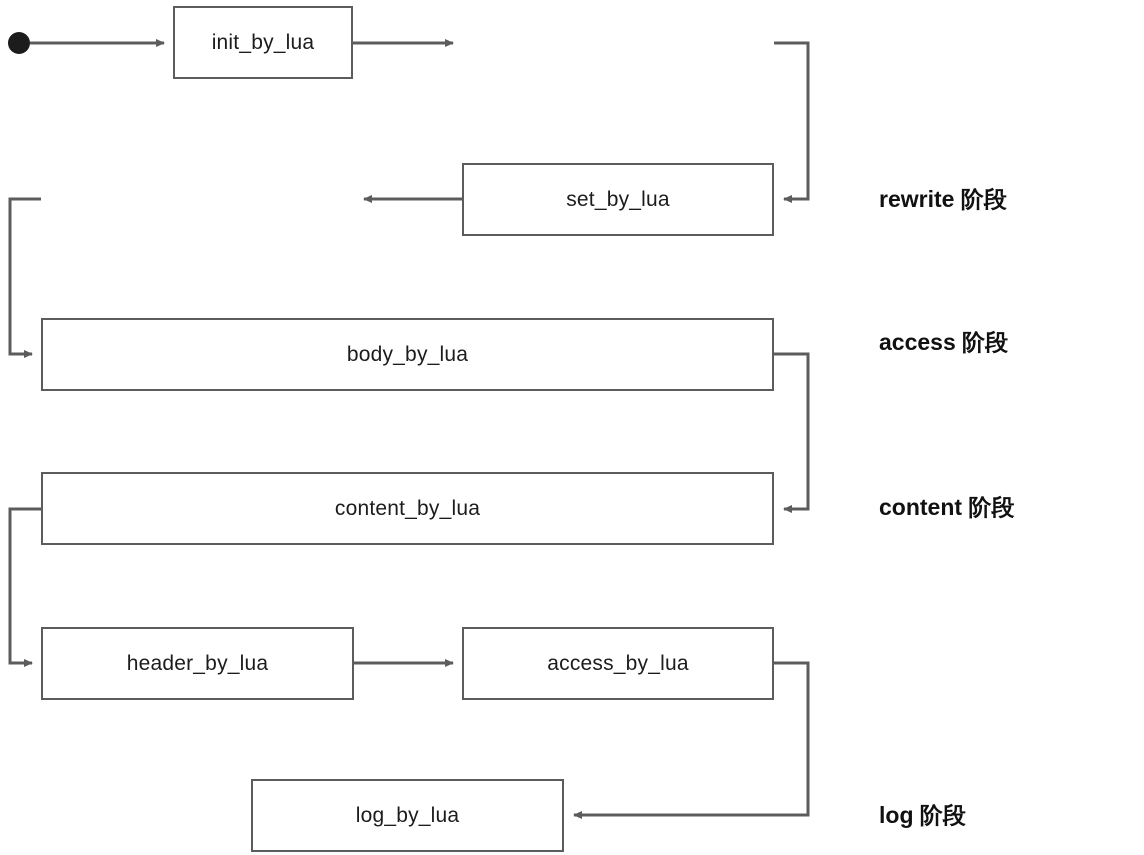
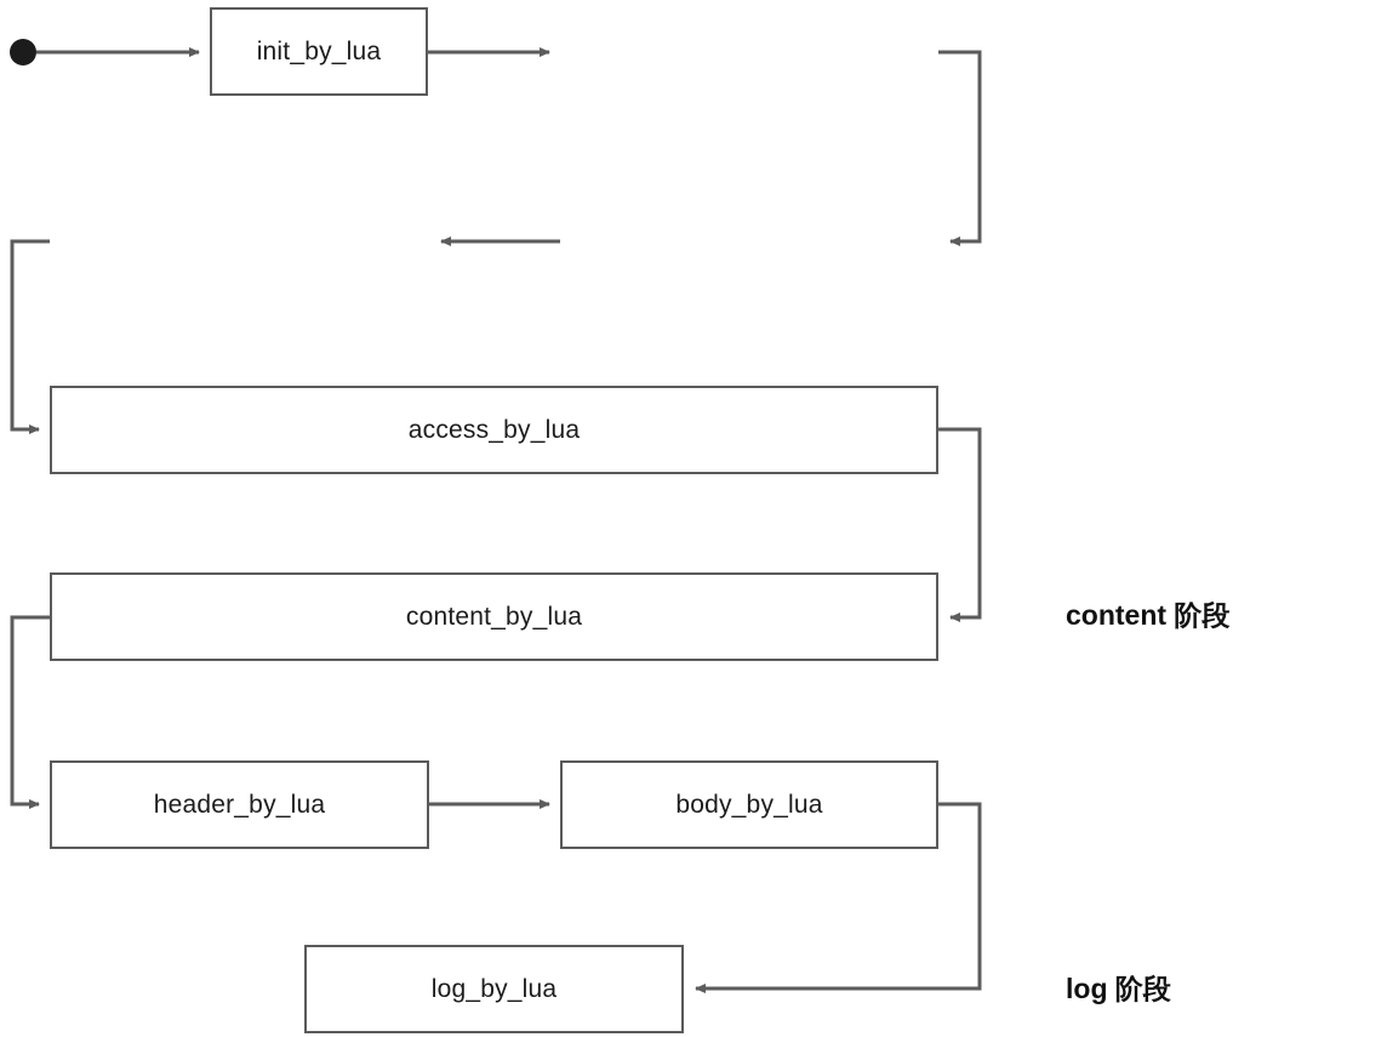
  init_by_lua
- set_by_lua
- body_by_lua
+ access_by_lua
  content_by_lua
  header_by_lua
- access_by_lua
+ body_by_lua
  log_by_lua
- rewrite 阶段
- access 阶段
  content 阶段
  log 阶段
